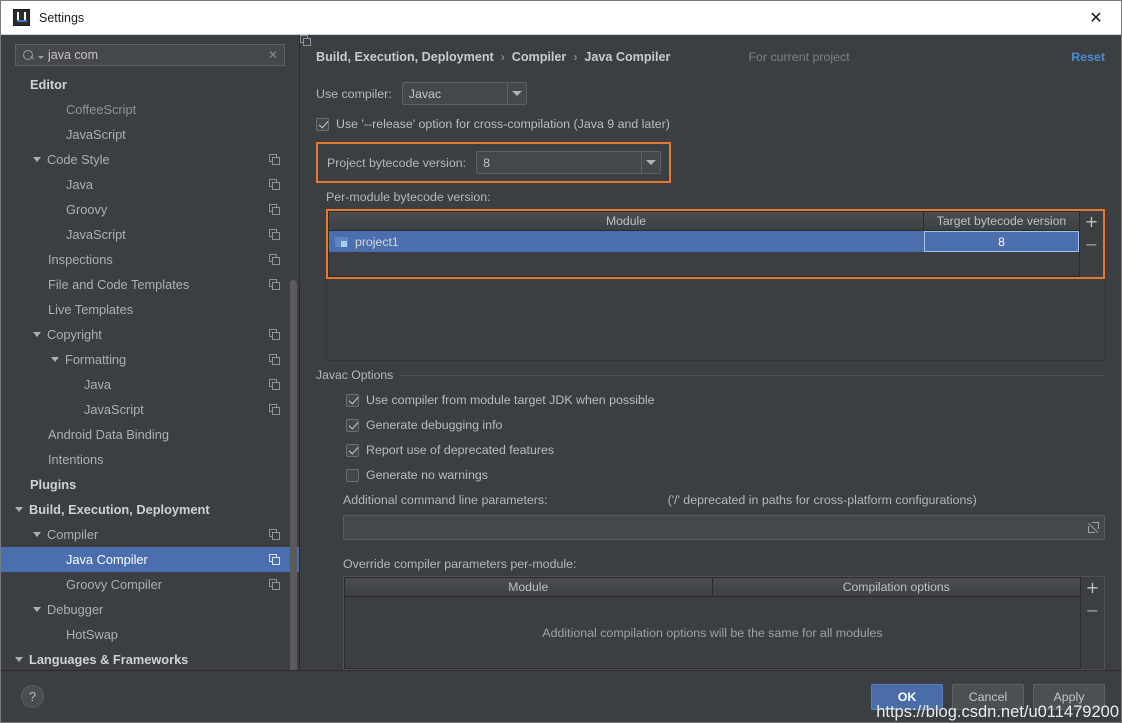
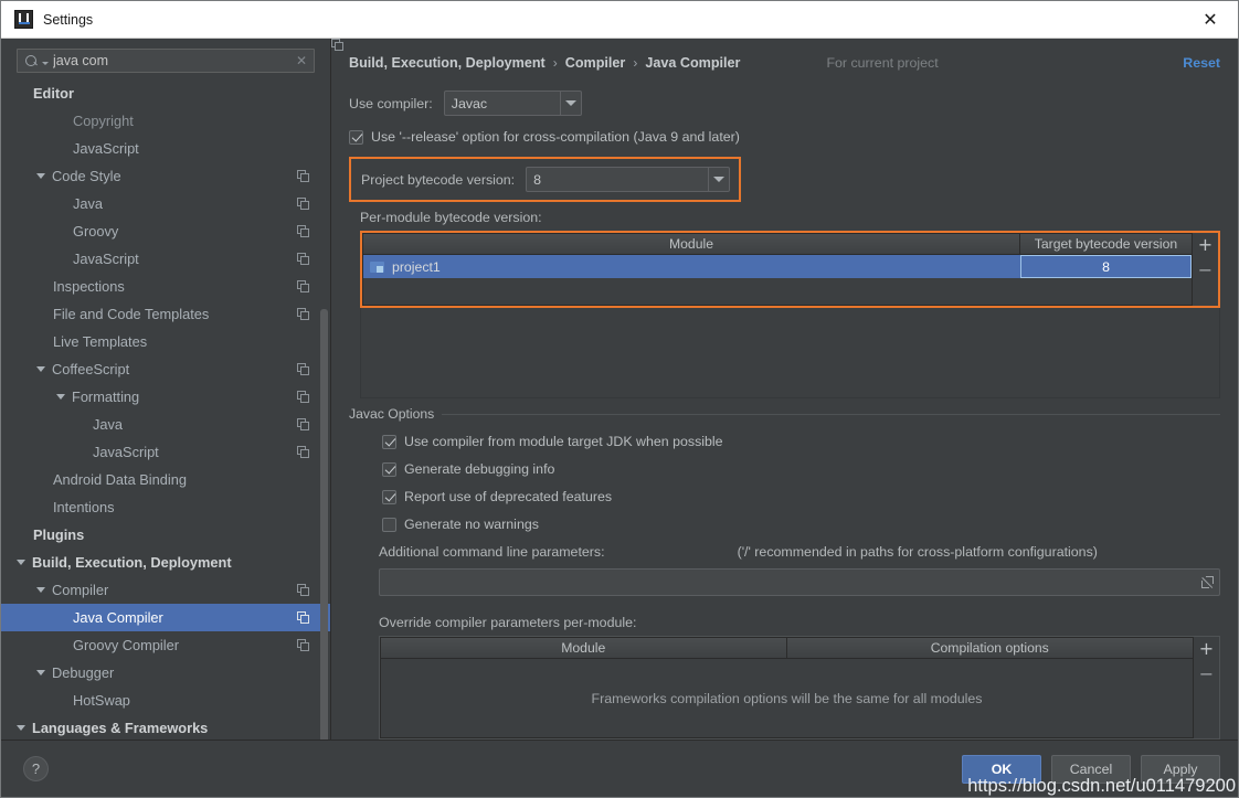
  Settings
  ✕
  java com
  ✕
  Editor
- CoffeeScript
+ Copyright
  JavaScript
  Code Style
  Java
  Groovy
  JavaScript
  Inspections
  File and Code Templates
  Live Templates
- Copyright
+ CoffeeScript
  Formatting
  Java
  JavaScript
  Android Data Binding
  Intentions
  Plugins
  Build, Execution, Deployment
  Compiler
  Java Compiler
  Groovy Compiler
  Debugger
  HotSwap
  Languages & Frameworks
  Build, Execution, Deployment
  ›
  Compiler
  ›
  Java Compiler
  For current project
  Reset
  Use compiler:
  Javac
  Use '--release' option for cross-compilation (Java 9 and later)
  Project bytecode version:
  8
  Per-module bytecode version:
  Module
  Target bytecode version
  project1
  8
  +
  −
  Javac Options
  Use compiler from module target JDK when possible
  Generate debugging info
  Report use of deprecated features
  Generate no warnings
  Additional command line parameters:
- ('/' deprecated in paths for cross-platform configurations)
+ ('/' recommended in paths for cross-platform configurations)
  Override compiler parameters per-module:
  Module
  Compilation options
- Additional compilation options will be the same for all modules
+ Frameworks compilation options will be the same for all modules
  +
  −
  ?
  OK
  Cancel
  Apply
  https://blog.csdn.net/u011479200
